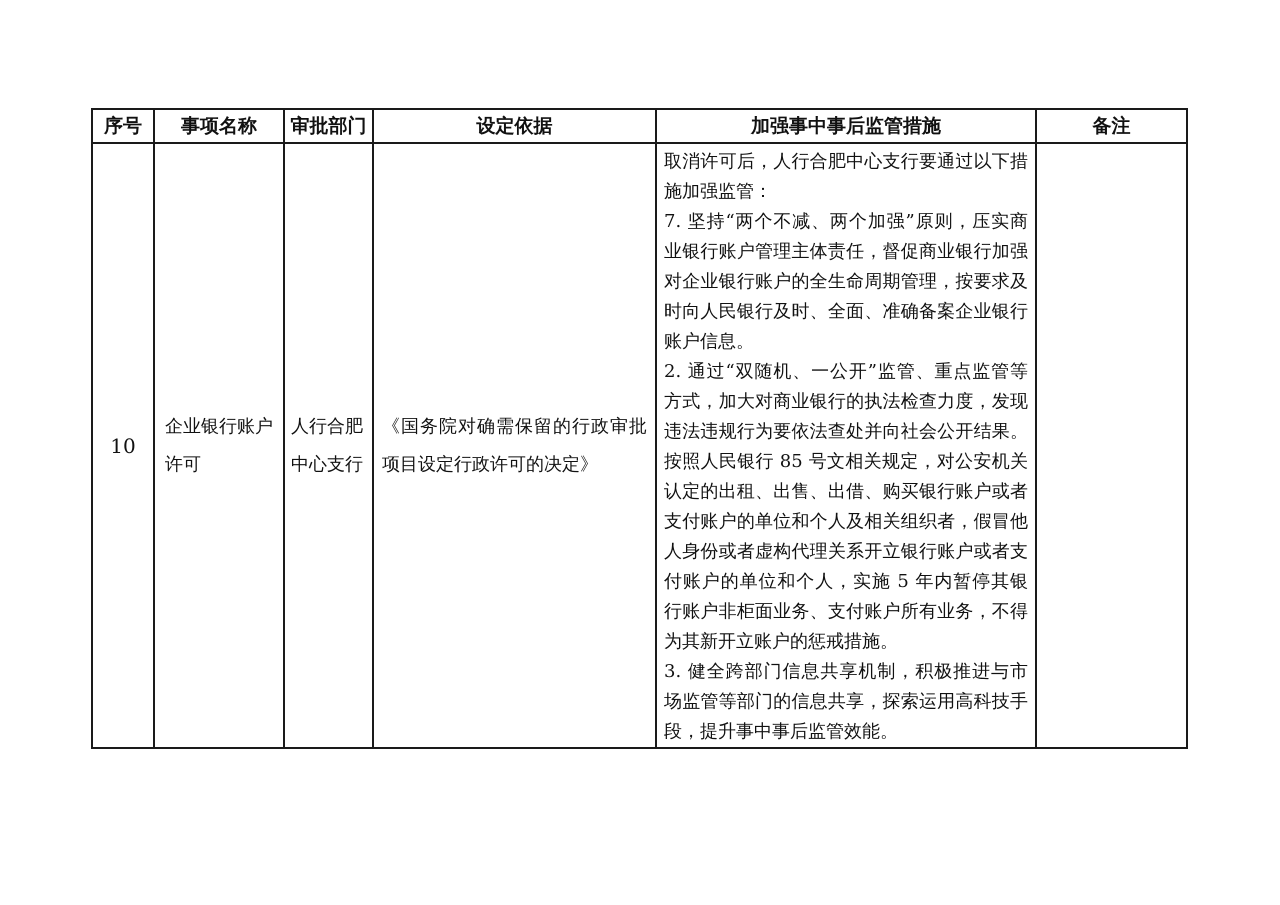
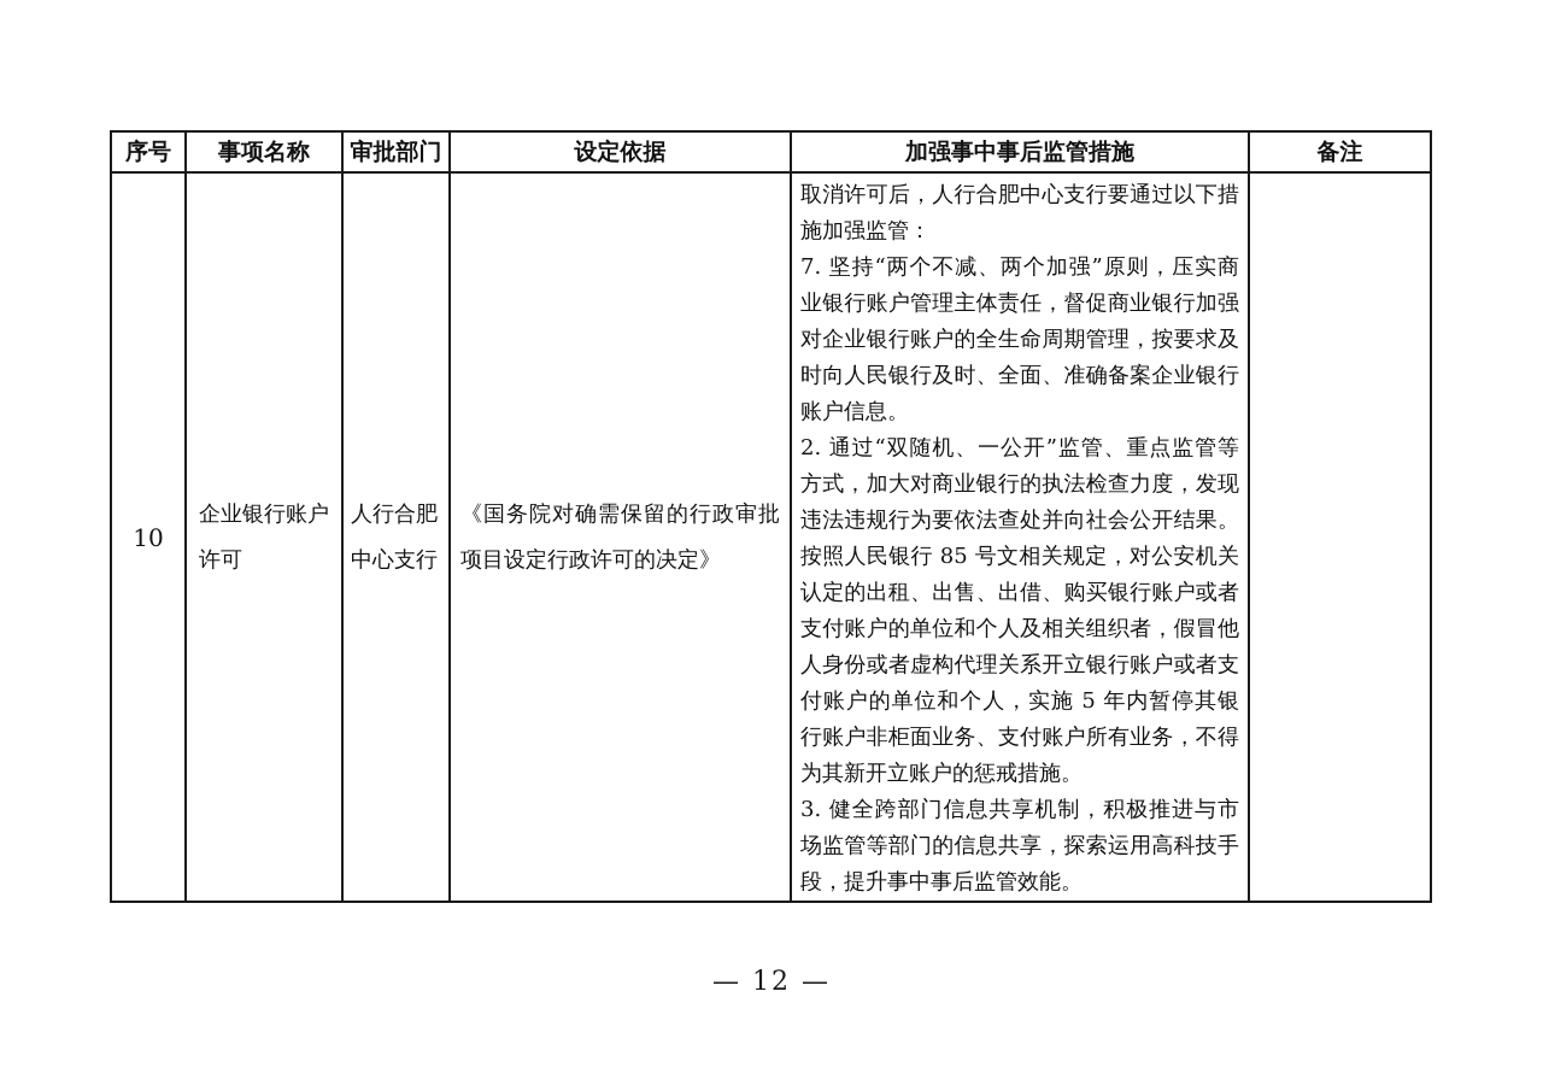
  序号	事项名称	审批部门	设定依据	加强事中事后监管措施	备注
  10	企业银行账户许可	人行合肥中心支行	《国务院对确需保留的行政审批项目设定行政许可的决定》	取消许可后，人行合肥中心支行要通过以下措施加强监管： 7. 坚持“两个不减、两个加强”原则，压实商业银行账户管理主体责任，督促商业银行加强对企业银行账户的全生命周期管理，按要求及时向人民银行及时、全面、准确备案企业银行账户信息。 2. 通过“双随机、一公开”监管、重点监管等方式，加大对商业银行的执法检查力度，发现违法违规行为要依法查处并向社会公开结果。按照人民银行 85 号文相关规定，对公安机关认定的出租、出售、出借、购买银行账户或者支付账户的单位和个人及相关组织者，假冒他人身份或者虚构代理关系开立银行账户或者支付账户的单位和个人，实施 5 年内暂停其银行账户非柜面业务、支付账户所有业务，不得为其新开立账户的惩戒措施。 3. 健全跨部门信息共享机制，积极推进与市场监管等部门的信息共享，探索运用高科技手段，提升事中事后监管效能。
+ — 12 —
